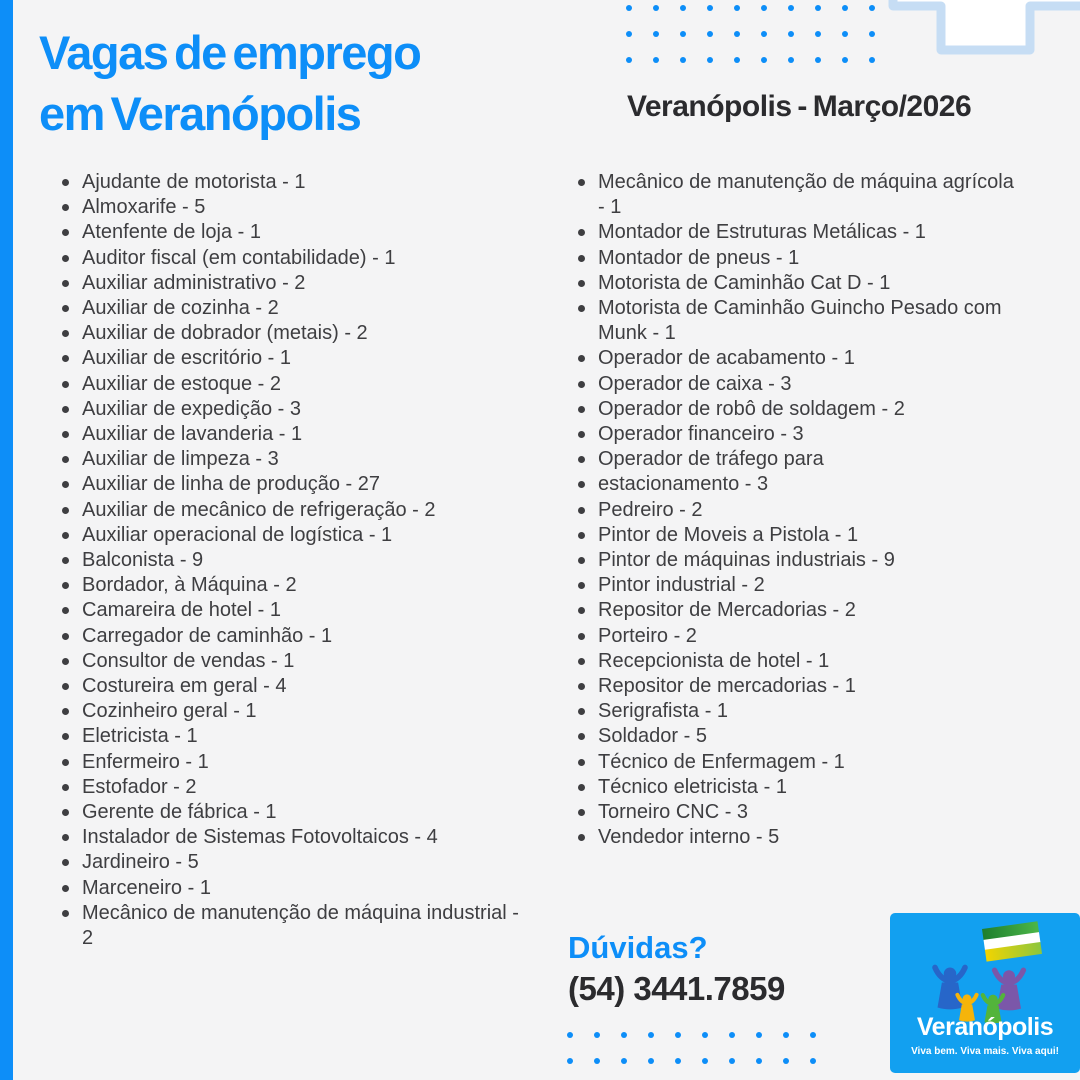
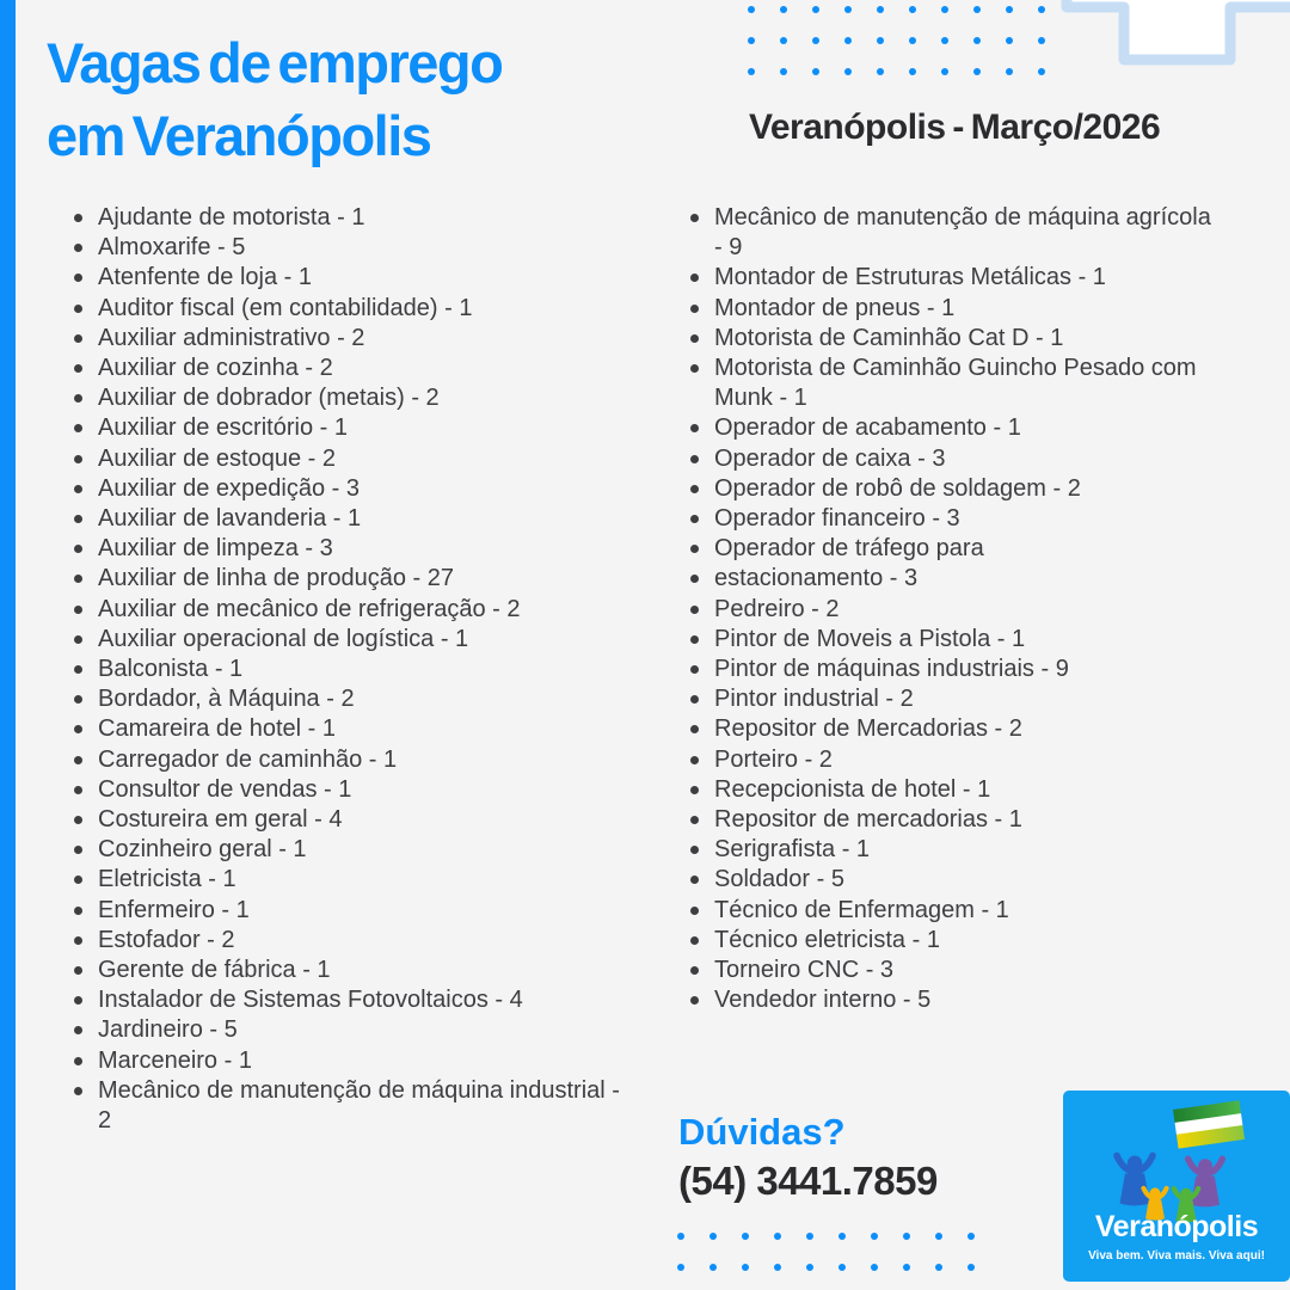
  Vagas de emprego
  em Veranópolis
  Veranópolis - Março/2026
  Ajudante de motorista - 1
  Almoxarife - 5
  Atenfente de loja - 1
  Auditor fiscal (em contabilidade) - 1
  Auxiliar administrativo - 2
  Auxiliar de cozinha - 2
  Auxiliar de dobrador (metais) - 2
  Auxiliar de escritório - 1
  Auxiliar de estoque - 2
  Auxiliar de expedição - 3
  Auxiliar de lavanderia - 1
  Auxiliar de limpeza - 3
  Auxiliar de linha de produção - 27
  Auxiliar de mecânico de refrigeração - 2
  Auxiliar operacional de logística - 1
- Balconista - 9
+ Balconista - 1
  Bordador, à Máquina - 2
  Camareira de hotel - 1
  Carregador de caminhão - 1
  Consultor de vendas - 1
  Costureira em geral - 4
  Cozinheiro geral - 1
  Eletricista - 1
  Enfermeiro - 1
  Estofador - 2
  Gerente de fábrica - 1
  Instalador de Sistemas Fotovoltaicos - 4
  Jardineiro - 5
  Marceneiro - 1
  Mecânico de manutenção de máquina industrial - 2
- Mecânico de manutenção de máquina agrícola - 1
+ Mecânico de manutenção de máquina agrícola - 9
  Montador de Estruturas Metálicas - 1
  Montador de pneus - 1
  Motorista de Caminhão Cat D - 1
  Motorista de Caminhão Guincho Pesado com Munk - 1
  Operador de acabamento - 1
  Operador de caixa - 3
  Operador de robô de soldagem - 2
  Operador financeiro - 3
  Operador de tráfego para
  estacionamento - 3
  Pedreiro - 2
  Pintor de Moveis a Pistola - 1
  Pintor de máquinas industriais - 9
  Pintor industrial - 2
  Repositor de Mercadorias - 2
  Porteiro - 2
  Recepcionista de hotel - 1
  Repositor de mercadorias - 1
  Serigrafista - 1
  Soldador - 5
  Técnico de Enfermagem - 1
  Técnico eletricista - 1
  Torneiro CNC - 3
  Vendedor interno - 5
  Dúvidas?
  (54) 3441.7859
  Veranópolis
  Viva bem. Viva mais. Viva aqui!
